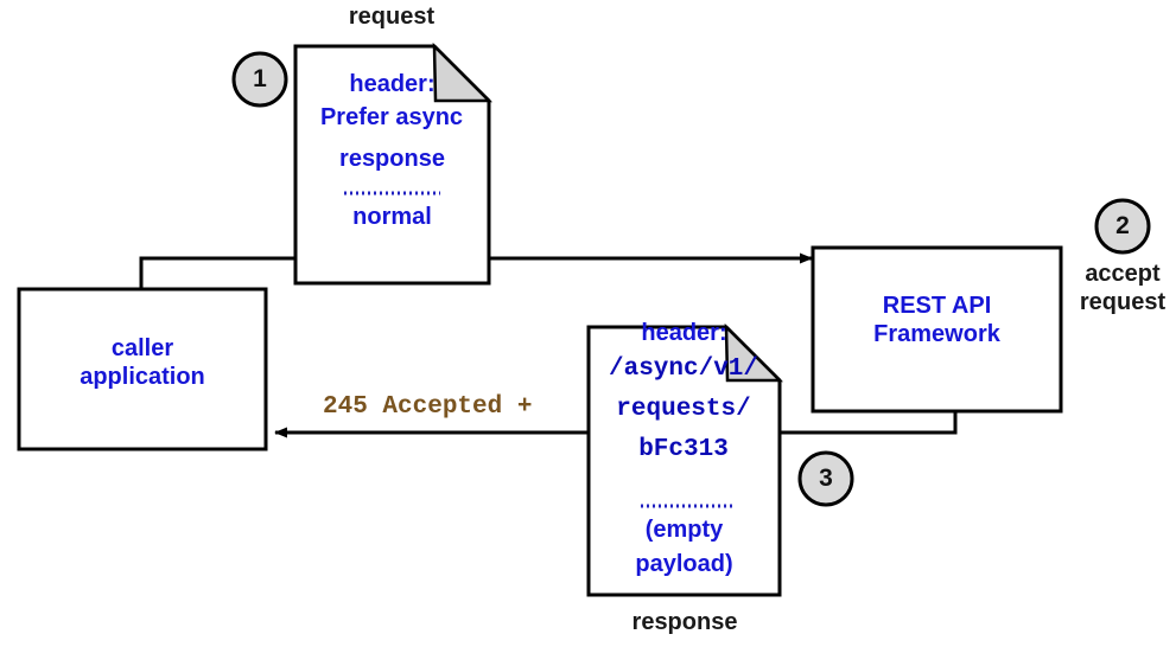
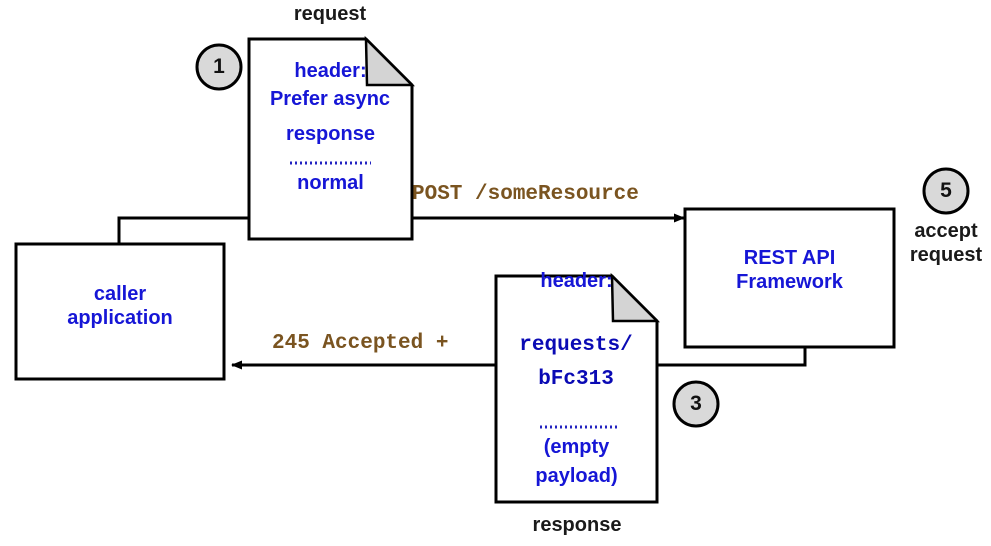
  request
  response
  1
- 2
+ 5
  3
  accept
  request
  caller
  application
  REST API
  Framework
  header:
  Prefer async
  response
  normal
  header:
- /async/v1/
  requests/
  bFc313
  (empty
  payload)
+ POST /someResource
  245 Accepted +
